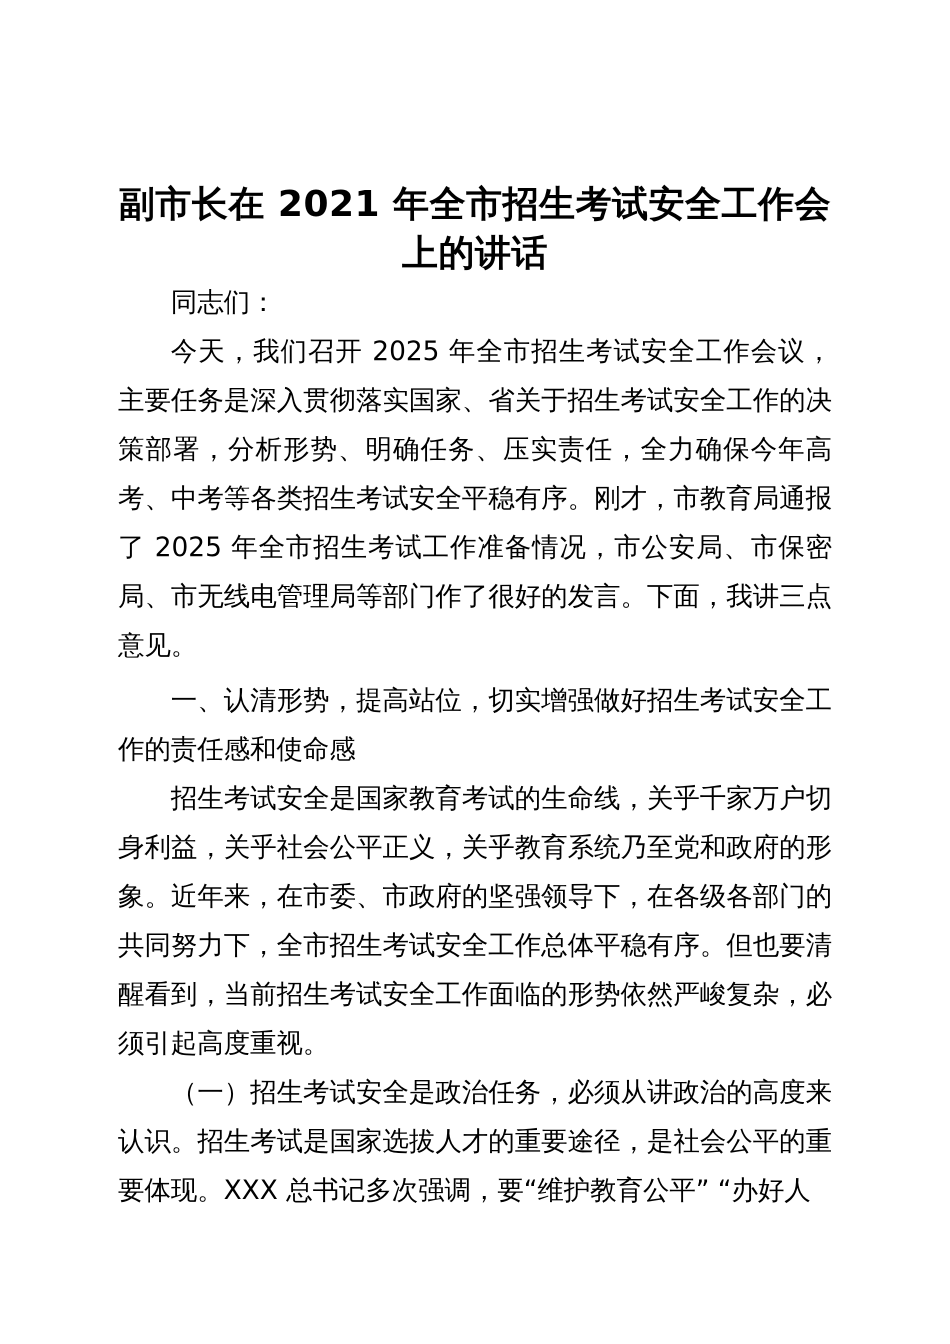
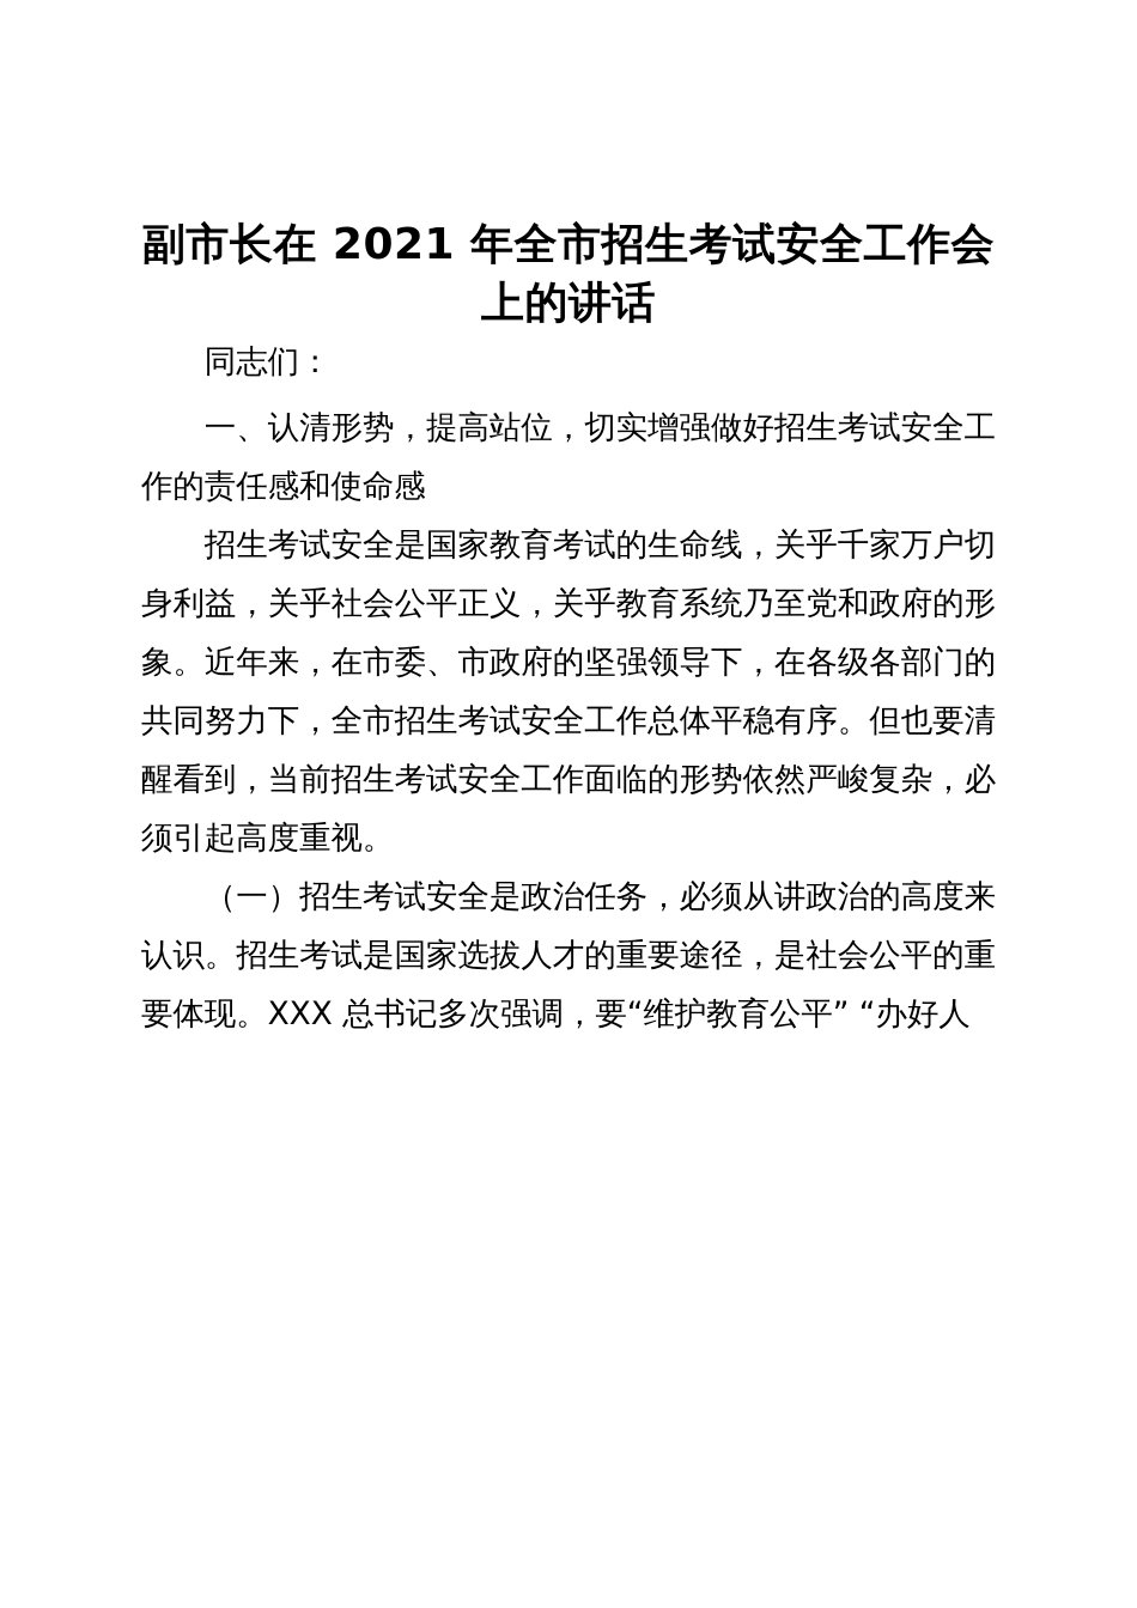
  副市长在 2021 年全市招生考试安全工作会上的讲话
  同志们：
- 今天，我们召开 2025 年全市招生考试安全工作会议，主要任务是深入贯彻落实国家、省关于招生考试安全工作的决策部署，分析形势、明确任务、压实责任，全力确保今年高考、中考等各类招生考试安全平稳有序。刚才，市教育局通报了 2025 年全市招生考试工作准备情况，市公安局、市保密局、市无线电管理局等部门作了很好的发言。下面，我讲三点意见。
  一、认清形势，提高站位，切实增强做好招生考试安全工作的责任感和使命感
  招生考试安全是国家教育考试的生命线，关乎千家万户切身利益，关乎社会公平正义，关乎教育系统乃至党和政府的形象。近年来，在市委、市政府的坚强领导下，在各级各部门的共同努力下，全市招生考试安全工作总体平稳有序。但也要清醒看到，当前招生考试安全工作面临的形势依然严峻复杂，必须引起高度重视。
  （一）招生考试安全是政治任务，必须从讲政治的高度来认识。招生考试是国家选拔人才的重要途径，是社会公平的重要体现。XXX 总书记多次强调，要“维护教育公平” “办好人
